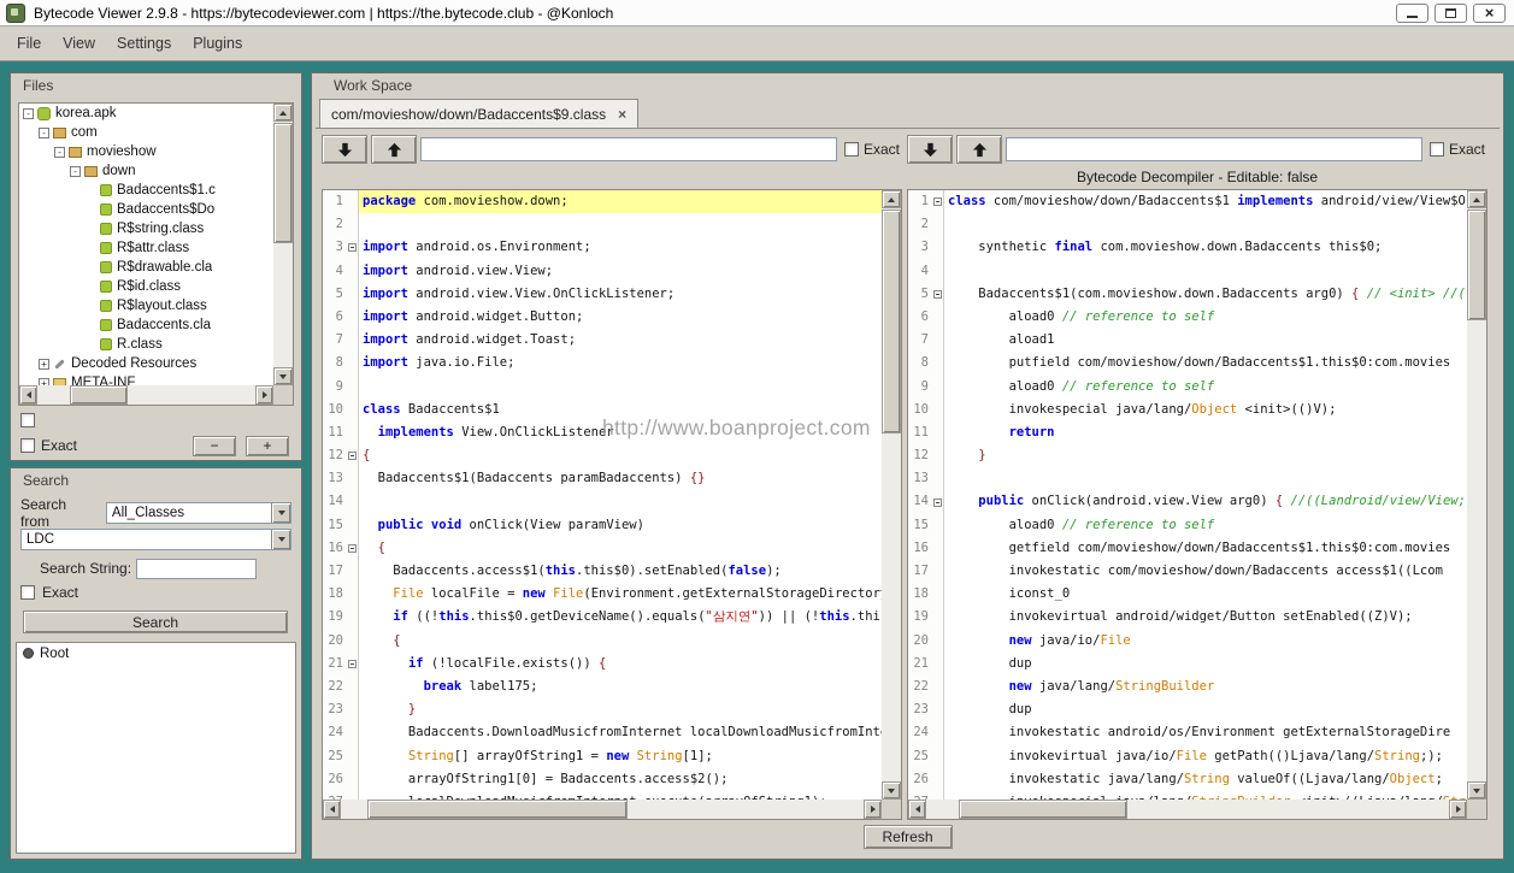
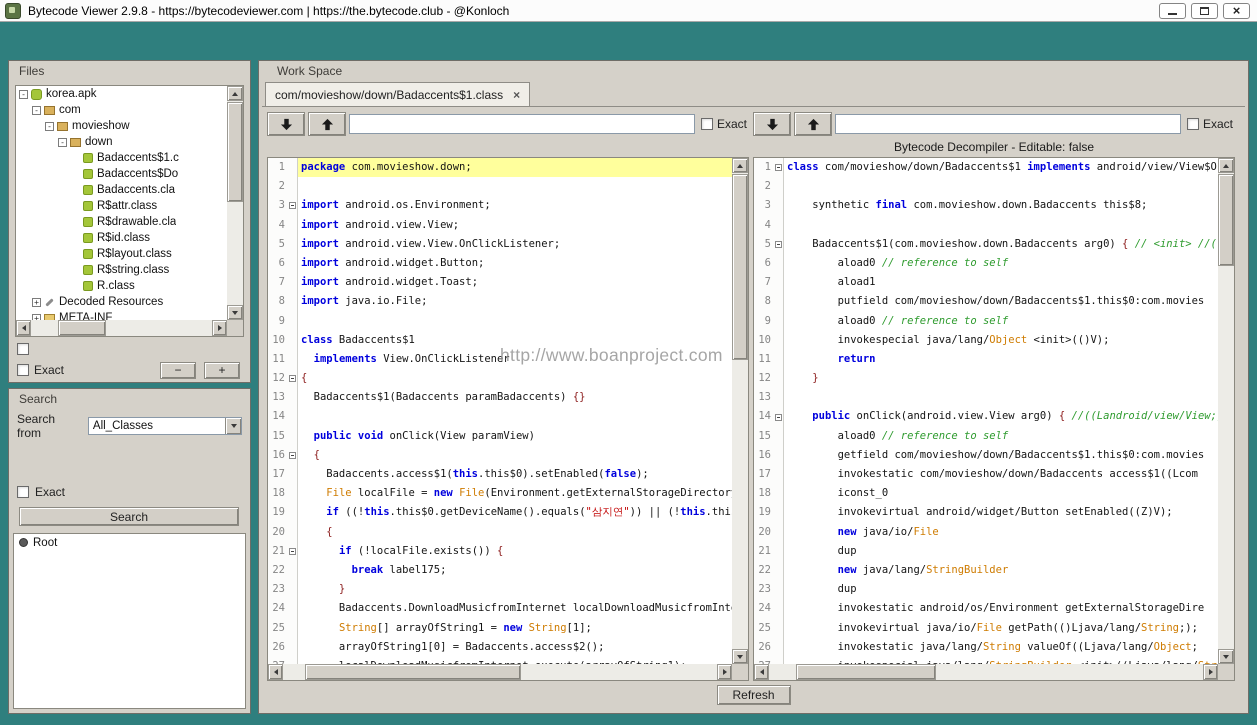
  Bytecode Viewer 2.9.8 - https://bytecodeviewer.com | https://the.bytecode.club - @Konloch
  ×
- File
- View
- Settings
- Plugins
  Files
  -
  korea.apk
  -
  com
  -
  movieshow
  -
  down
  Badaccents$1.c
  Badaccents$Do
- R$string.class
+ Badaccents.cla
  R$attr.class
  R$drawable.cla
  R$id.class
  R$layout.class
- Badaccents.cla
+ R$string.class
  R.class
  +
  Decoded Resources
  +
  META-INF
  Exact
  −
  +
  Search
  Search from
  All_Classes
- LDC
- Search String:
  Exact
  Search
  Root
  Work Space
- com/movieshow/down/Badaccents$9.class
+ com/movieshow/down/Badaccents$1.class
  ×
  Exact
  1
  package com.movieshow.down;
  2
  3
  import android.os.Environment;
  4
  import android.view.View;
  5
  import android.view.View.OnClickListener;
  6
  import android.widget.Button;
  7
  import android.widget.Toast;
  8
  import java.io.File;
  9
  10
  class Badaccents$1
  11
  implements View.OnClickListener
  12
  {
  13
  Badaccents$1(Badaccents paramBadaccents) {}
  14
  15
  public void onClick(View paramView)
  16
  {
  17
  Badaccents.access$1(this.this$0).setEnabled(false);
  18
  File localFile = new File(Environment.getExternalStorageDirector
  19
  if ((!this.this$0.getDeviceName().equals("삼지연")) || (!this.thi
  20
  {
  21
  if (!localFile.exists()) {
  22
  break label175;
  23
  }
  24
  Badaccents.DownloadMusicfromInternet localDownloadMusicfromInt
  25
  String[] arrayOfString1 = new String[1];
  26
  arrayOfString1[0] = Badaccents.access$2();
  Exact
  Bytecode Decompiler - Editable: false
  1
  class com/movieshow/down/Badaccents$1 implements android/view/View$O
  2
  3
- synthetic final com.movieshow.down.Badaccents this$0;
+ synthetic final com.movieshow.down.Badaccents this$8;
  4
  5
  Badaccents$1(com.movieshow.down.Badaccents arg0) { // <init> //(
  6
  aload0 // reference to self
  7
  aload1
  8
  putfield com/movieshow/down/Badaccents$1.this$0:com.movies
  9
  aload0 // reference to self
  10
  invokespecial java/lang/Object <init>(()V);
  11
  return
  12
  }
  13
  14
  public onClick(android.view.View arg0) { //((Landroid/view/View;
  15
  aload0 // reference to self
  16
  getfield com/movieshow/down/Badaccents$1.this$0:com.movies
  17
  invokestatic com/movieshow/down/Badaccents access$1((Lcom
  18
  iconst_0
  19
  invokevirtual android/widget/Button setEnabled((Z)V);
  20
  new java/io/File
  21
  dup
  22
  new java/lang/StringBuilder
  23
  dup
  24
  invokestatic android/os/Environment getExternalStorageDire
  25
  invokevirtual java/io/File getPath(()Ljava/lang/String;);
  26
  invokestatic java/lang/String valueOf((Ljava/lang/Object;
  Refresh
  http://www.boanproject.com
